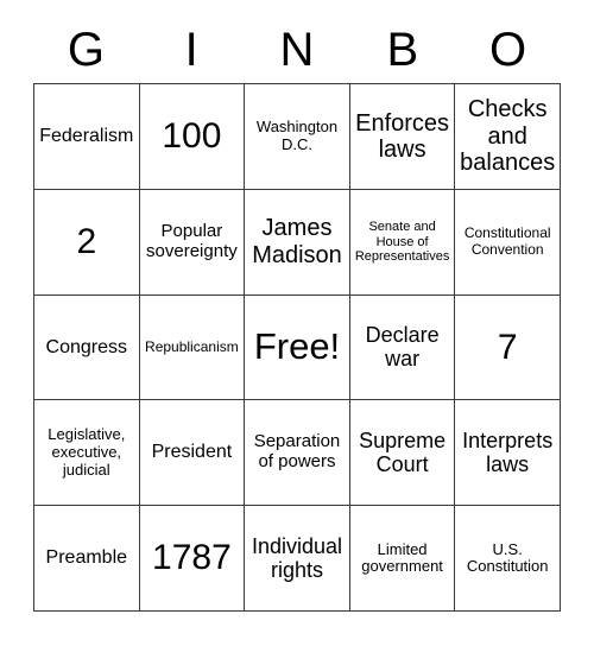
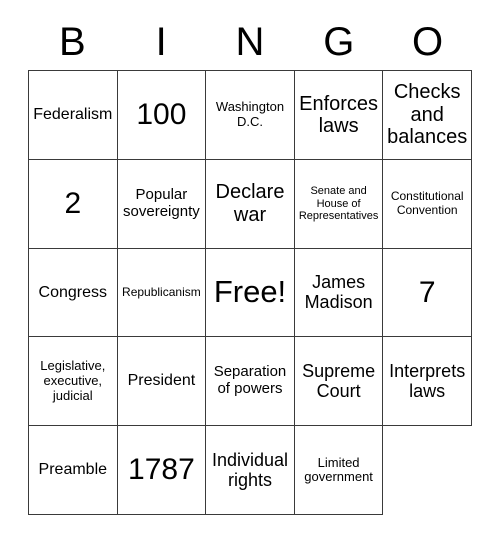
- G
+ B
  I
  N
- B
+ G
  O
  Federalism
  100
  Washington D.C.
  Enforces laws
  Checks and balances
  2
  Popular sovereignty
- James Madison
+ Declare war
  Senate and House of Representatives
  Constitutional Convention
  Congress
  Republicanism
  Free!
- Declare war
+ James Madison
  7
  Legislative, executive, judicial
  President
  Separation of powers
  Supreme Court
  Interprets laws
  Preamble
  1787
  Individual rights
  Limited government
- U.S. Constitution
